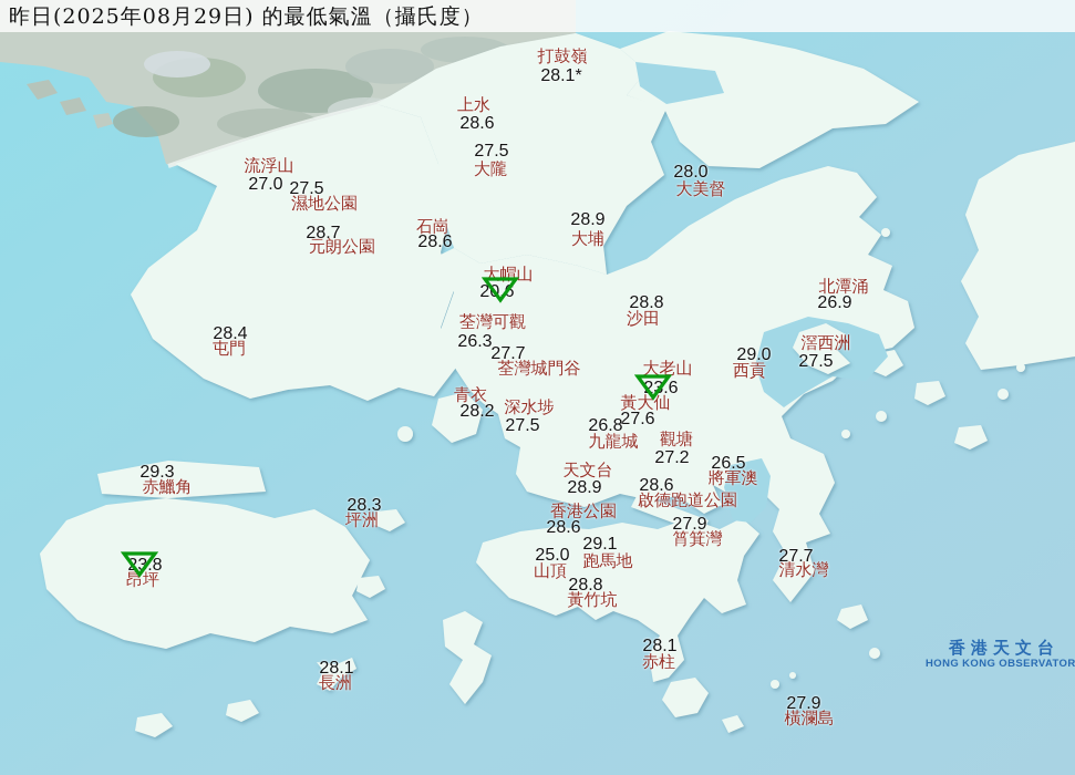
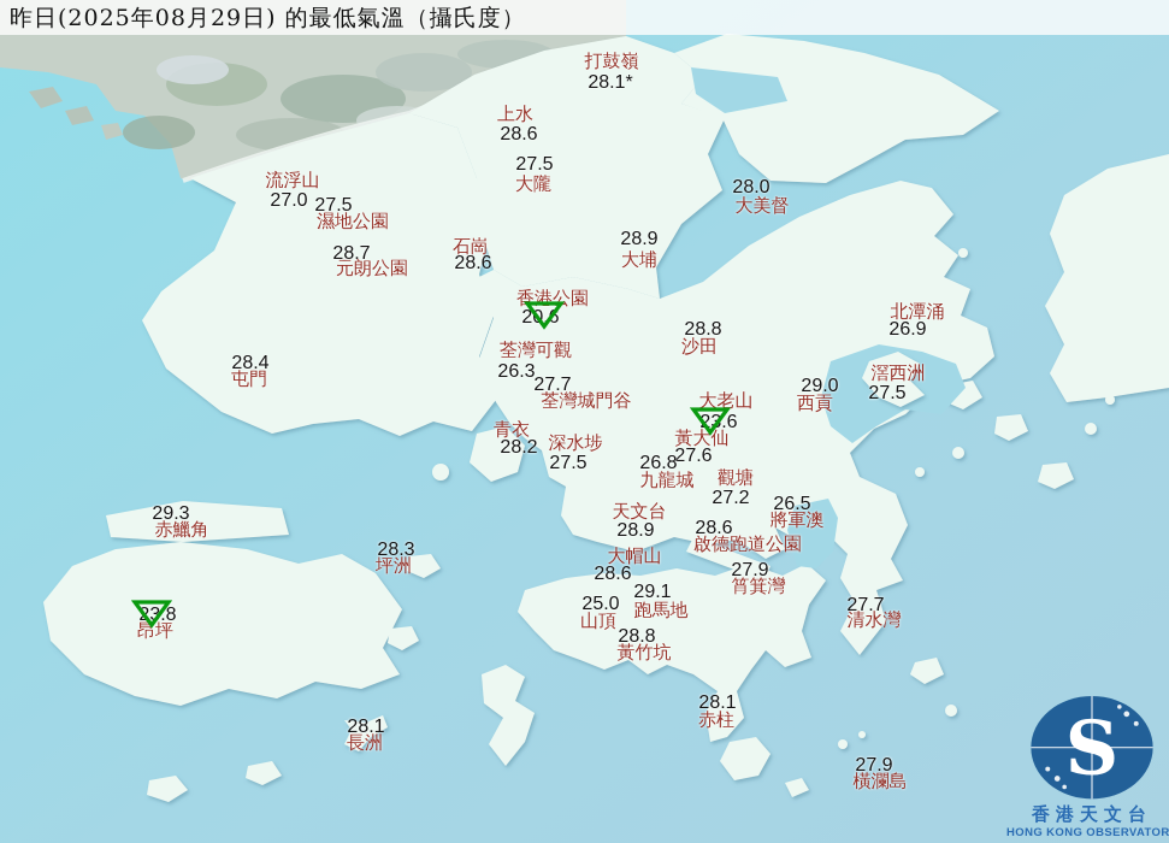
  昨日(2025年08月29日) 的最低氣溫（攝氏度）
  打鼓嶺
  28.1*
  上水
  28.6
  大隴
  27.5
  流浮山
  27.0
  濕地公園
  27.5
  元朗公園
  28.7
  石崗
  28.6
  大埔
  28.9
  大美督
  28.0
- 大帽山
+ 香港公園
  2.6
  沙田
  28.8
  荃灣可觀
  26.3
  荃灣城門谷
  27.7
  屯門
  28.4
  北潭涌
  26.9
  西貢
  29.0
  滘西洲
  27.5
  青衣
  28.2
  深水埗
  27.5
  大老山
  2.6
  黃大仙
  27.6
  九龍城
  26.8
  觀塘
  27.2
  天文台
  28.9
  將軍澳
  26.5
  啟德跑道公園
  28.6
- 香港公園
+ 大帽山
  28.6
  筲箕灣
  27.9
  赤鱲角
  29.3
  坪洲
  28.3
  昂坪
  3.8
  跑馬地
  29.1
  山頂
  25.0
  黃竹坑
  28.8
  清水灣
  27.7
  赤柱
  28.1
  長洲
  28.1
  橫瀾島
  27.9
+ S
  香港天文台
  HONG KONG OBSERVATOR
